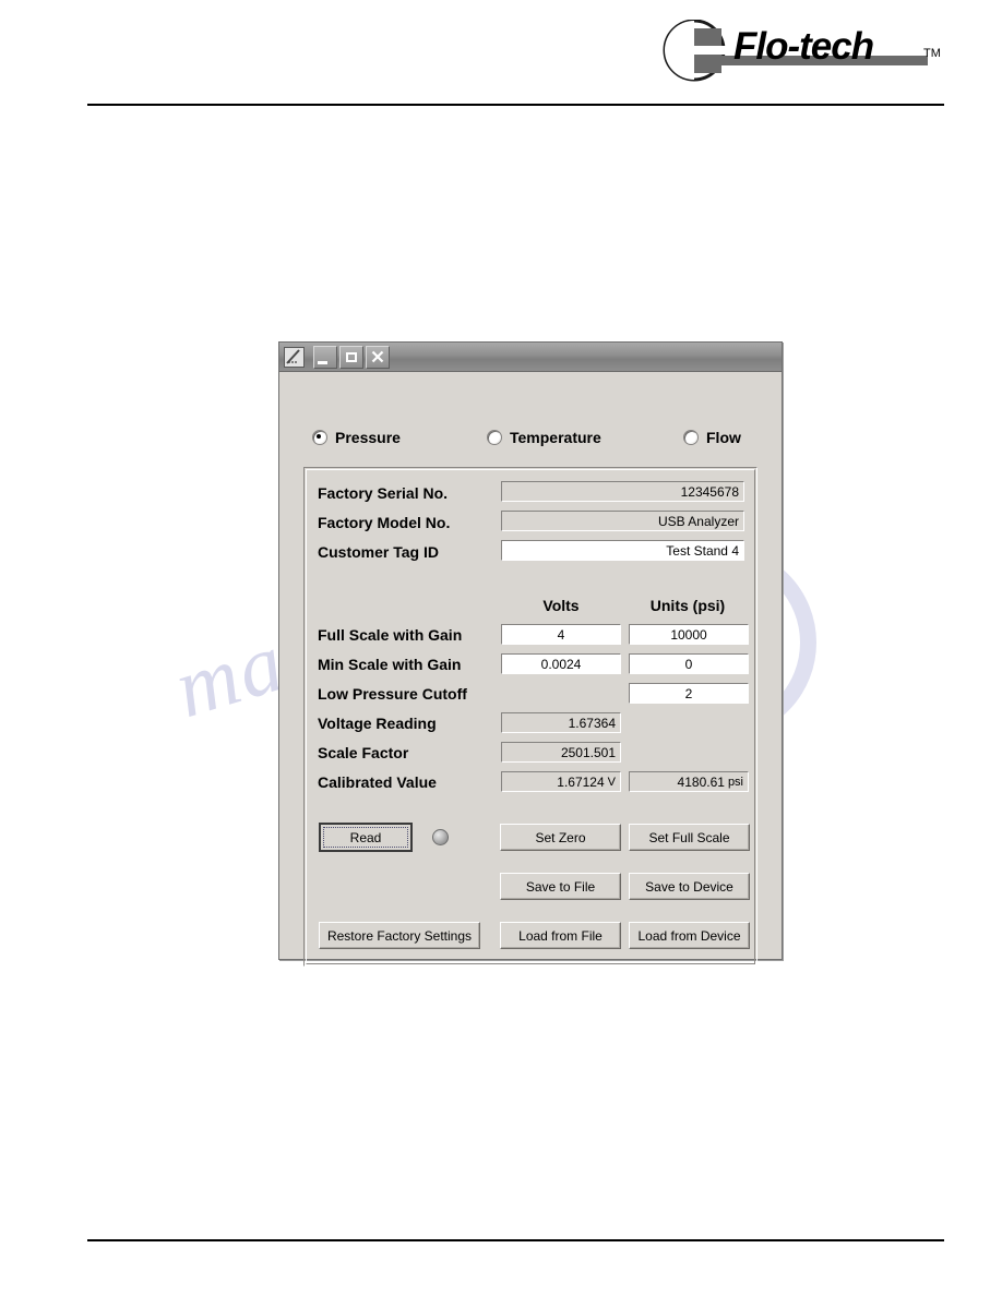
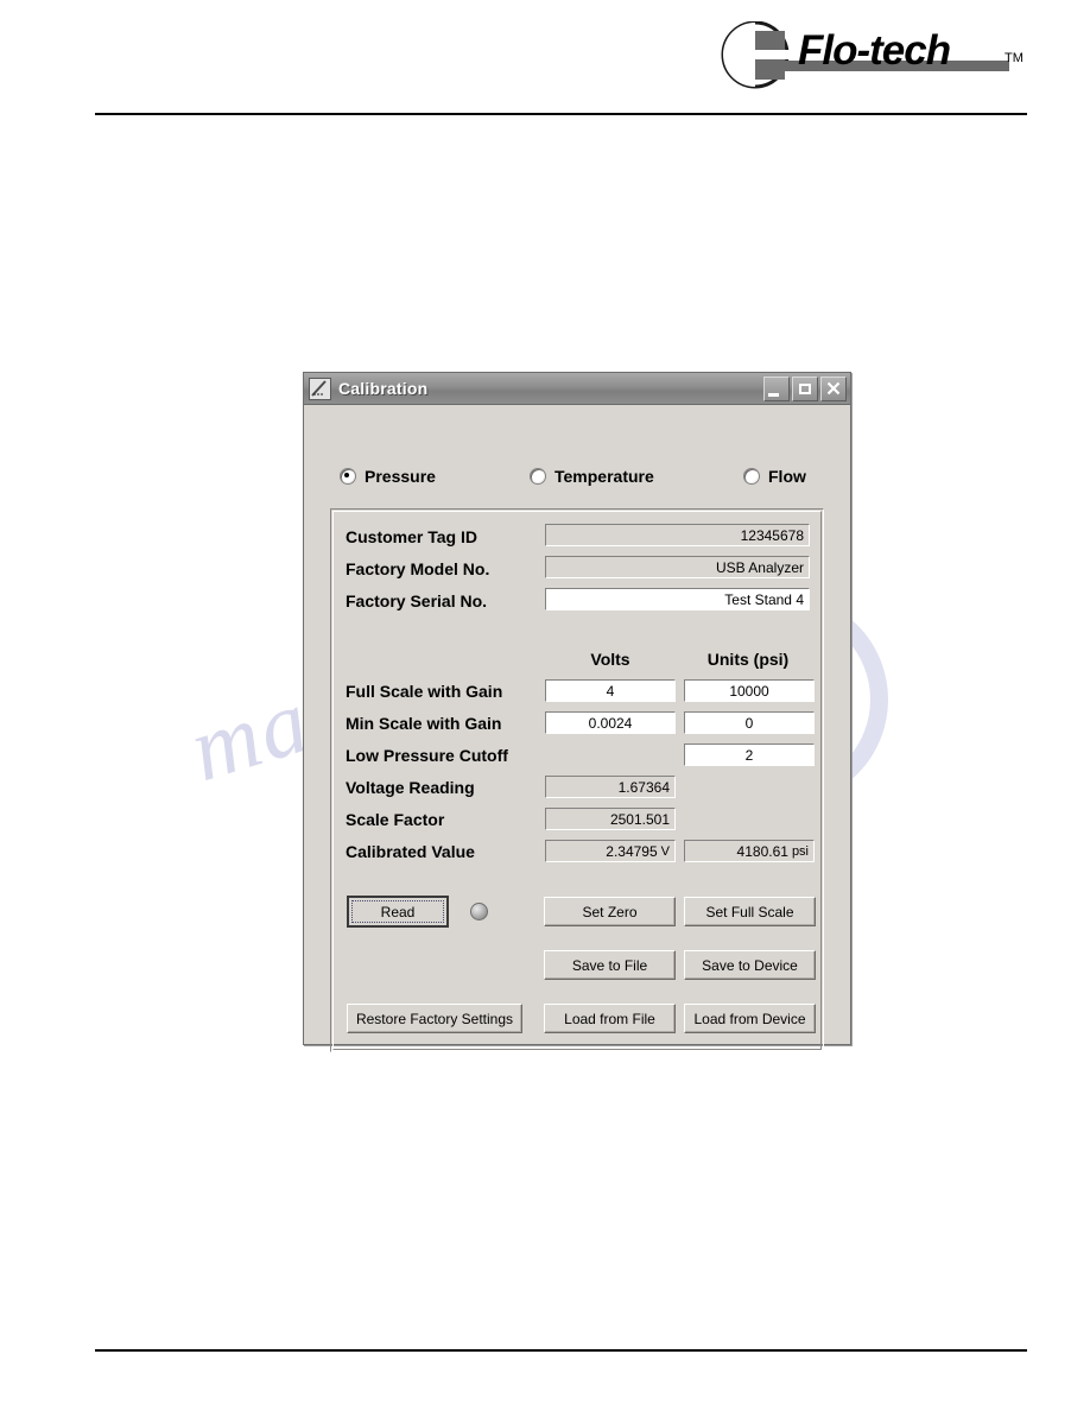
  Flo-tech
  TM
+ Calibration
  Pressure
  Temperature
  Flow
- Factory Serial No.
+ Customer Tag ID
  12345678
  Factory Model No.
  USB Analyzer
- Customer Tag ID
+ Factory Serial No.
  Test Stand 4
  Volts
  Units (psi)
  Full Scale with Gain
  4
  10000
  Min Scale with Gain
  0.0024
  0
  Low Pressure Cutoff
  2
  Voltage Reading
  1.67364
  Scale Factor
  2501.501
  Calibrated Value
- 1.67124
+ 2.34795
  V
  4180.61
  psi
  Read
  Set Zero
  Set Full Scale
  Save to File
  Save to Device
  Restore Factory Settings
  Load from File
  Load from Device
